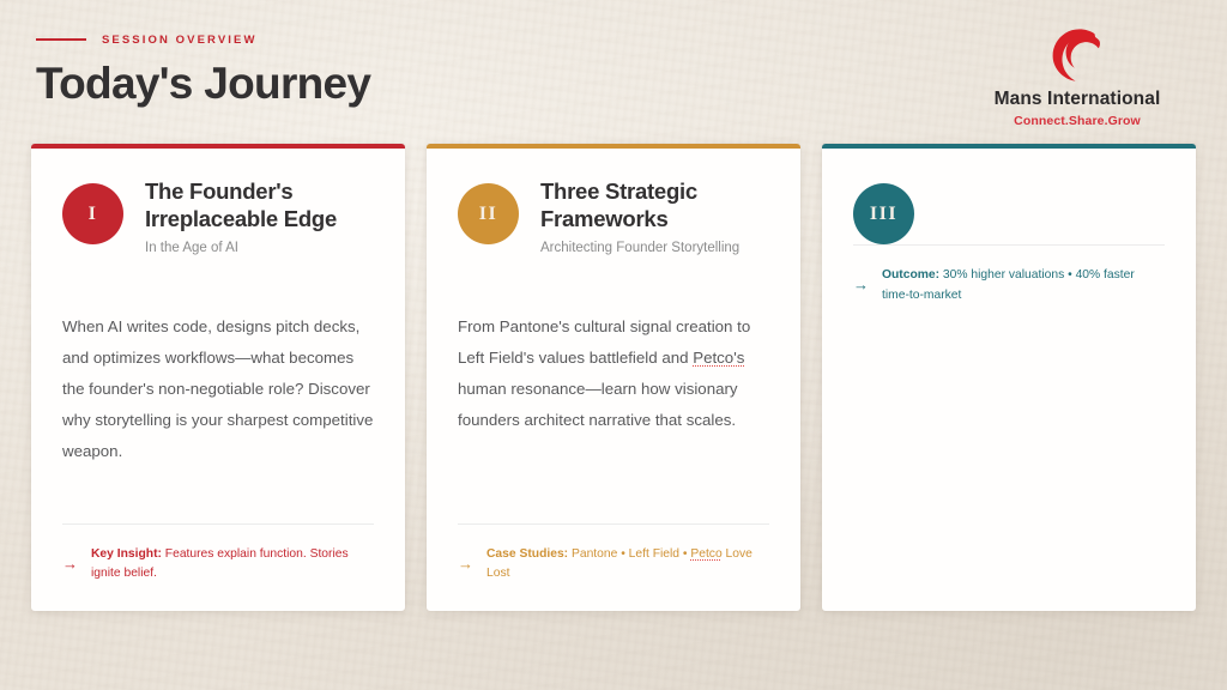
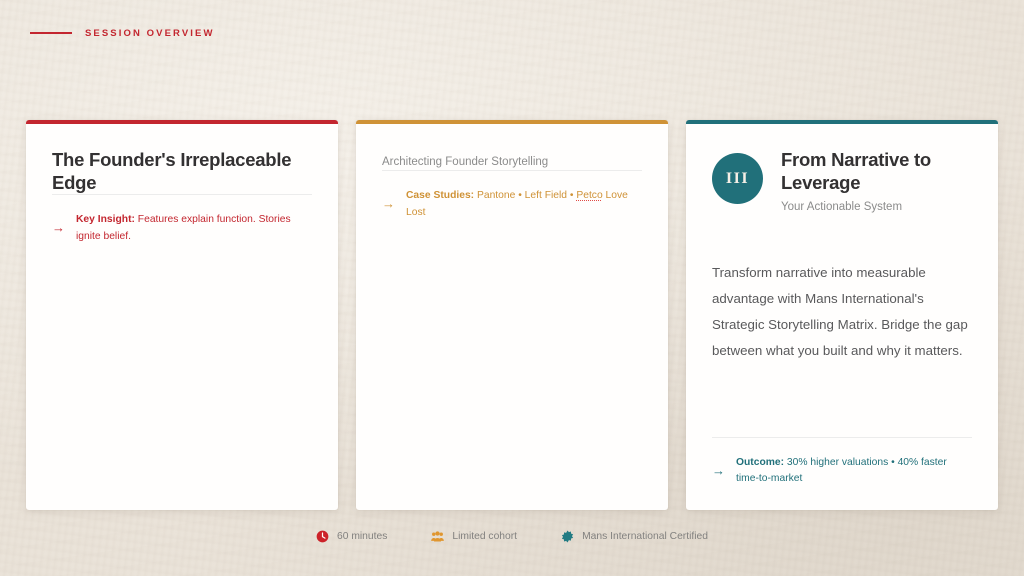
  SESSION OVERVIEW
- Today's Journey
- Mans International
- Connect.Share.Grow
- I
  The Founder's Irreplaceable Edge
- In the Age of AI
- When AI writes code, designs pitch decks, and optimizes workflows—what becomes the founder's non-negotiable role? Discover why storytelling is your sharpest competitive weapon.
  →
  Key Insight: Features explain function. Stories ignite belief.
- II
- Three Strategic Frameworks
  Architecting Founder Storytelling
- From Pantone's cultural signal creation to Left Field's values battlefield and Petco's human resonance—learn how visionary founders architect narrative that scales.
  →
  Case Studies: Pantone • Left Field • Petco Love Lost
  III
+ From Narrative to Leverage
+ Your Actionable System
+ Transform narrative into measurable advantage with Mans International's Strategic Storytelling Matrix. Bridge the gap between what you built and why it matters.
  →
  Outcome: 30% higher valuations • 40% faster time-to-market
+ 60 minutes
+ Limited cohort
+ Mans International Certified
